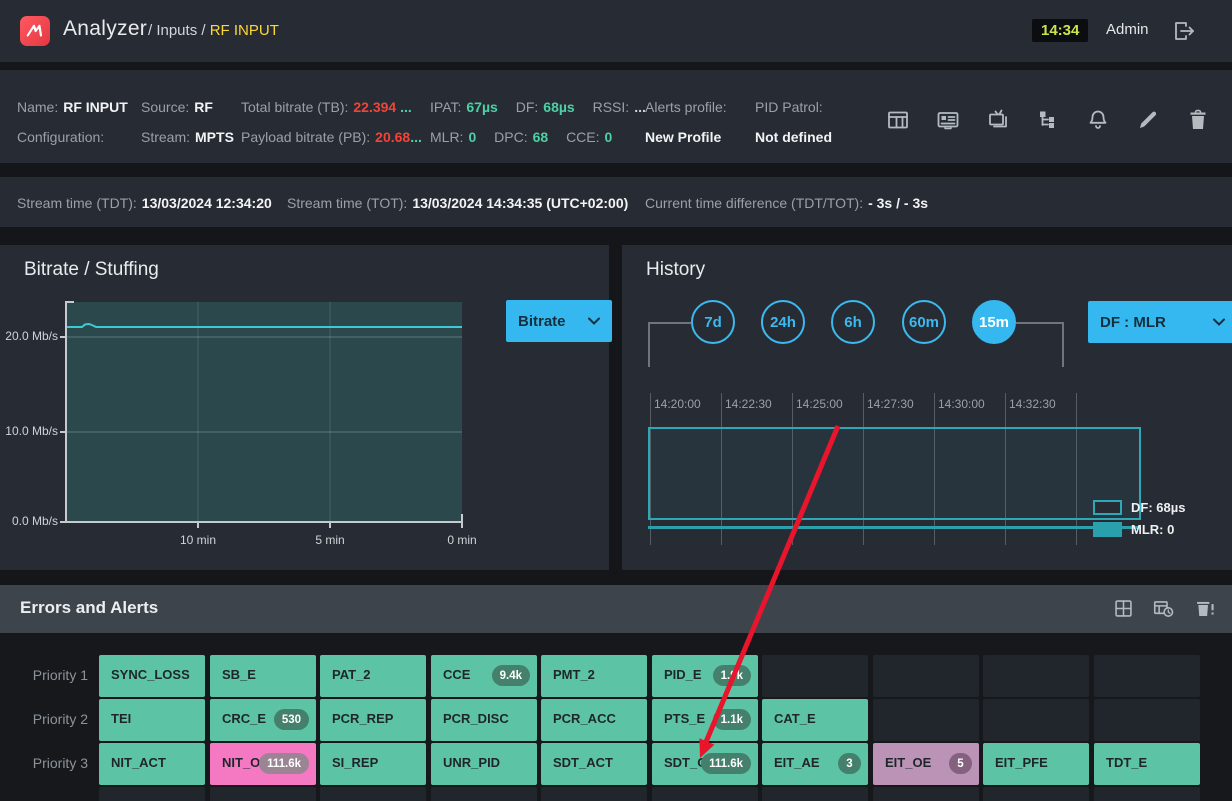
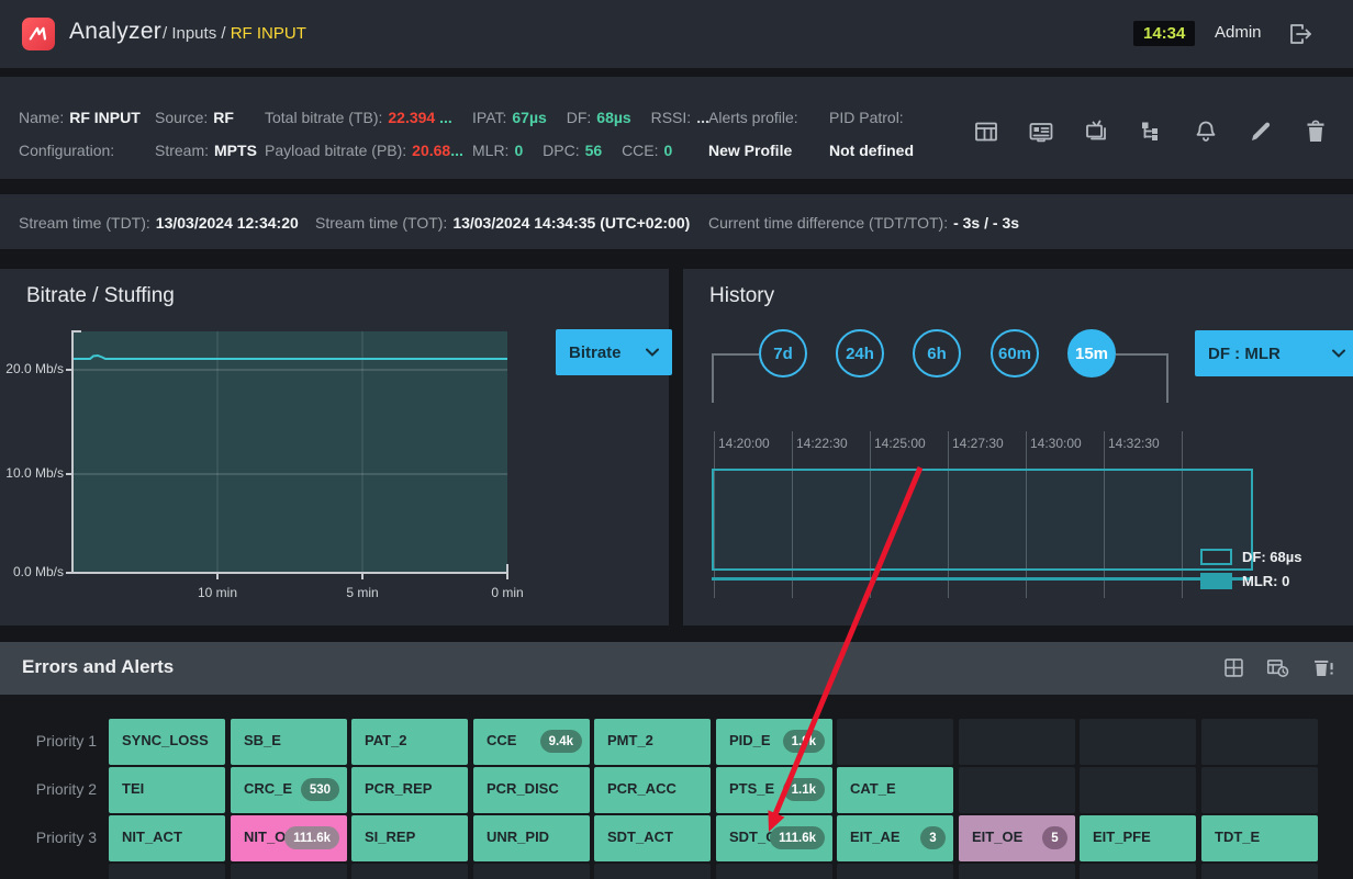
  Analyzer
  / Inputs / RF INPUT
  14:34
  Admin
  Name: RF INPUT
  Configuration:
  Source: RF
  Stream: MPTS
  Total bitrate (TB): 22.394 ...
  Payload bitrate (PB): 20.68...
  IPAT: 67µs DF: 68µs RSSI: ...
- MLR: 0 DPC: 68 CCE: 0
+ MLR: 0 DPC: 56 CCE: 0
  Alerts profile:
  New Profile
  PID Patrol:
  Not defined
  Stream time (TDT): 13/03/2024 12:34:20
  Stream time (TOT): 13/03/2024 14:34:35 (UTC+02:00)
  Current time difference (TDT/TOT): - 3s / - 3s
  Bitrate / Stuffing
  Bitrate
  20.0 Mb/s
  10.0 Mb/s
  0.0 Mb/s
  10 min
  5 min
  0 min
  History
  7d
  24h
  6h
  60m
  15m
  DF : MLR
  14:20:00
  14:22:30
  14:25:00
  14:27:30
  14:30:00
  14:32:30
  DF: 68µs
  MLR: 0
  Errors and Alerts
  Priority 1
  SYNC_LOSS
  SB_E
  PAT_2
  CCE
  9.4k
  PMT_2
  PID_E
  1.k
  Priority 2
  TEI
  CRC_E
  530
  PCR_REP
  PCR_DISC
  PCR_ACC
  PTS_E
  1.1k
  CAT_E
  Priority 3
  NIT_ACT
  NIT_O
  111.6k
  SI_REP
  UNR_PID
  SDT_ACT
  111.6k
  EIT_AE
  3
  EIT_OE
  5
  EIT_PFE
  TDT_E
